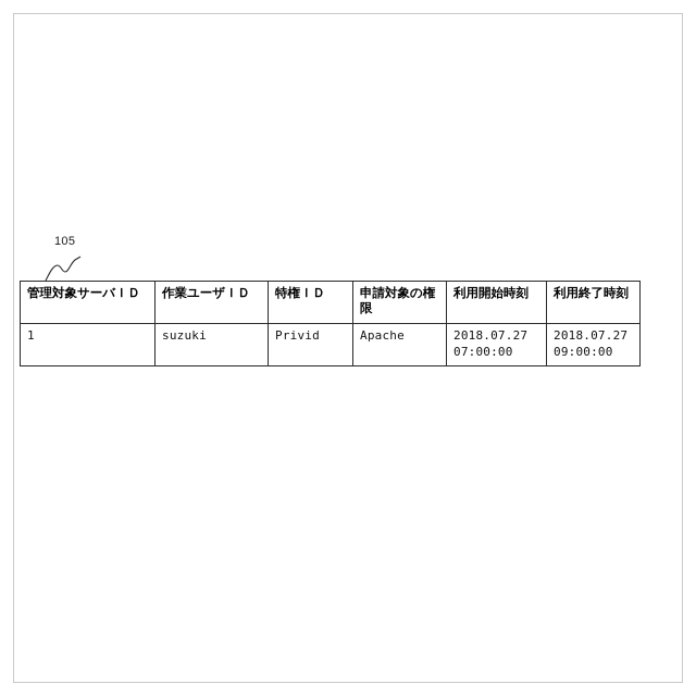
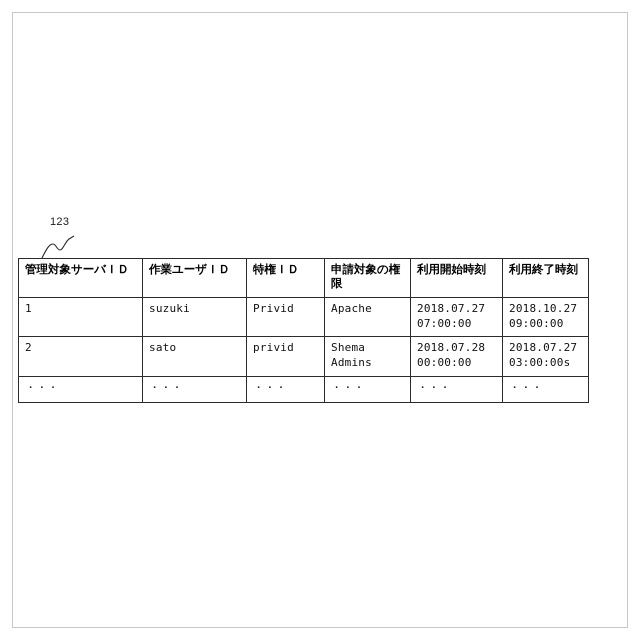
- 105
+ 123
  管理対象サーバＩＤ	作業ユーザＩＤ	特権ＩＤ	申請対象の権限	利用開始時刻	利用終了時刻
- 1	suzuki	Privid	Apache	2018.07.27 07:00:00	2018.07.27 09:00:00
+ 1	suzuki	Privid	Apache	2018.07.27 07:00:00	2018.10.27 09:00:00
+ 2	sato	privid	Shema Admins	2018.07.28 00:00:00	2018.07.27 03:00:00s
+ ・・・	・・・	・・・	・・・	・・・	・・・
